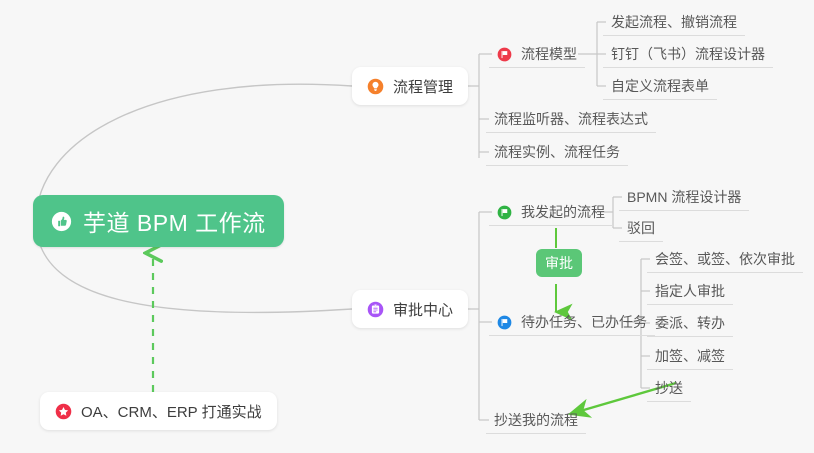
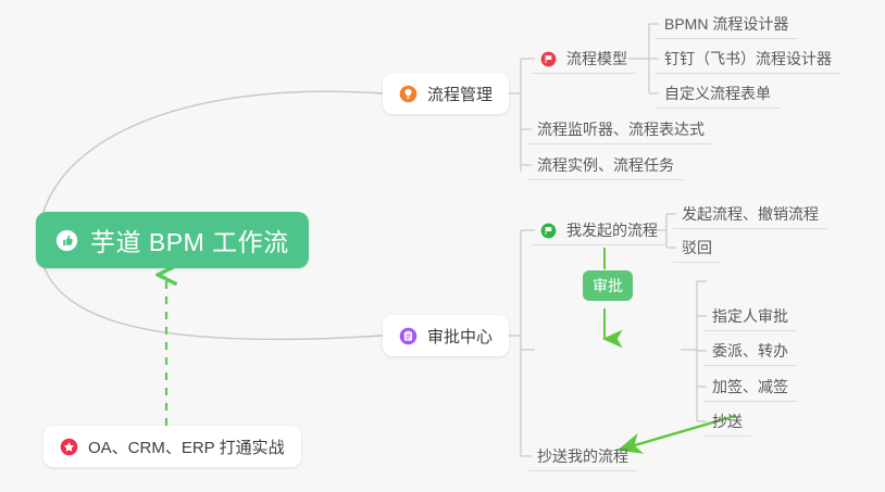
  芋道 BPM 工作流
  流程管理
  流程模型
- 发起流程、撤销流程
+ BPMN 流程设计器
  钉钉（飞书）流程设计器
  自定义流程表单
  流程监听器、流程表达式
  流程实例、流程任务
  审批中心
  我发起的流程
- BPMN 流程设计器
+ 发起流程、撤销流程
  驳回
  审批
- 待办任务、已办任务
- 会签、或签、依次审批
  指定人审批
  委派、转办
  加签、减签
  抄送
  抄送我的流程
  OA、CRM、ERP 打通实战
